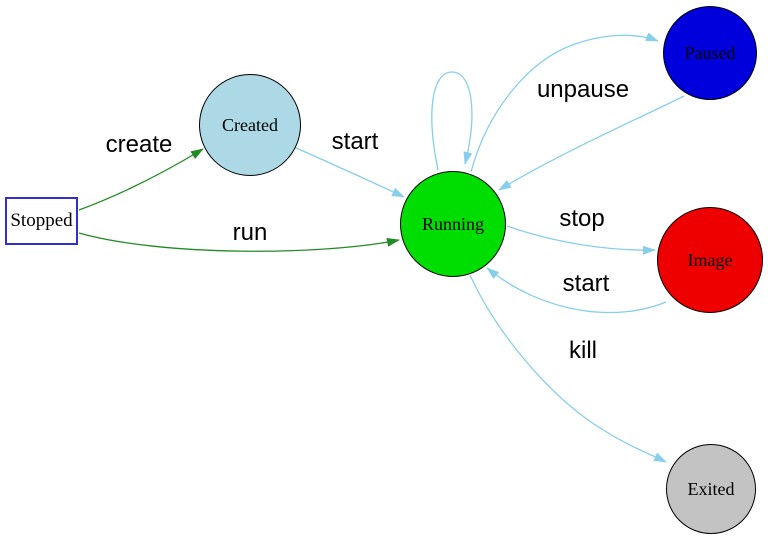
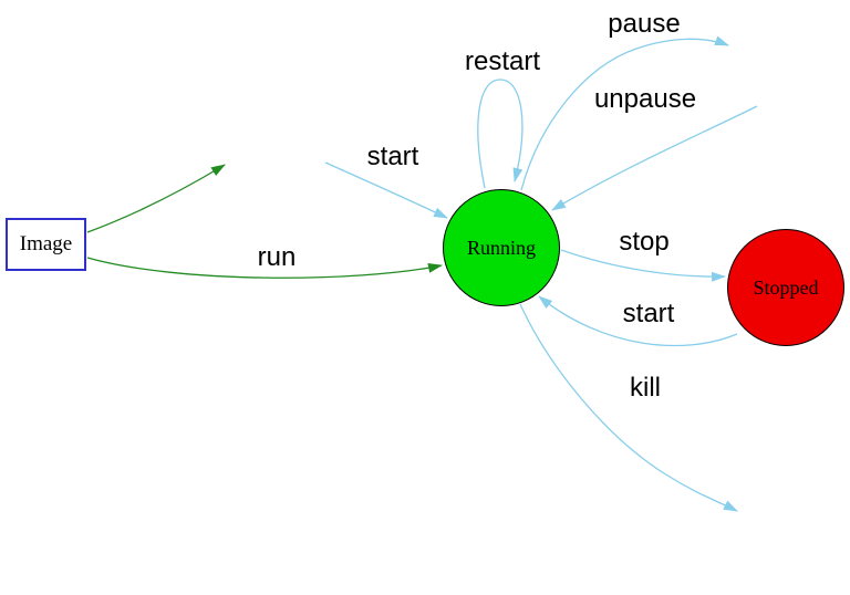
- Stopped
+ Image
- Created
  Running
- Paused
- Image
+ Stopped
- Exited
- create
  run
  start
+ restart
+ pause
  unpause
  stop
  start
  kill
